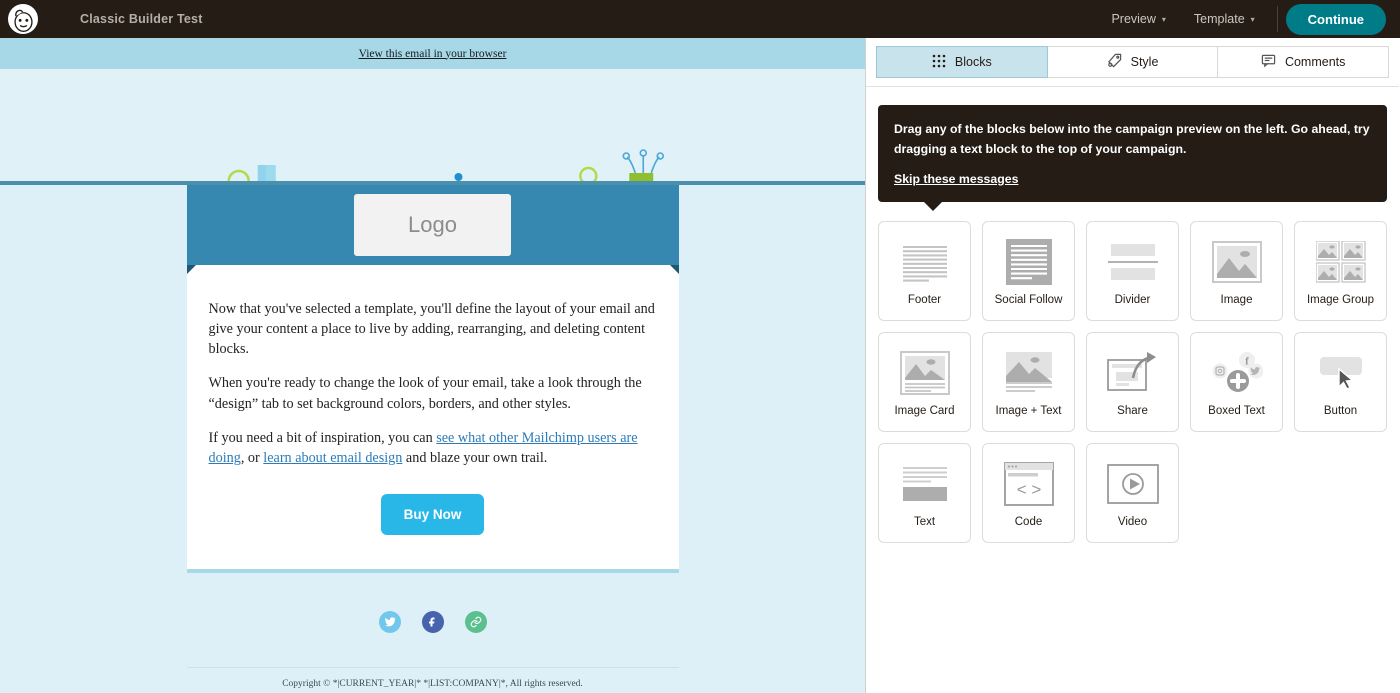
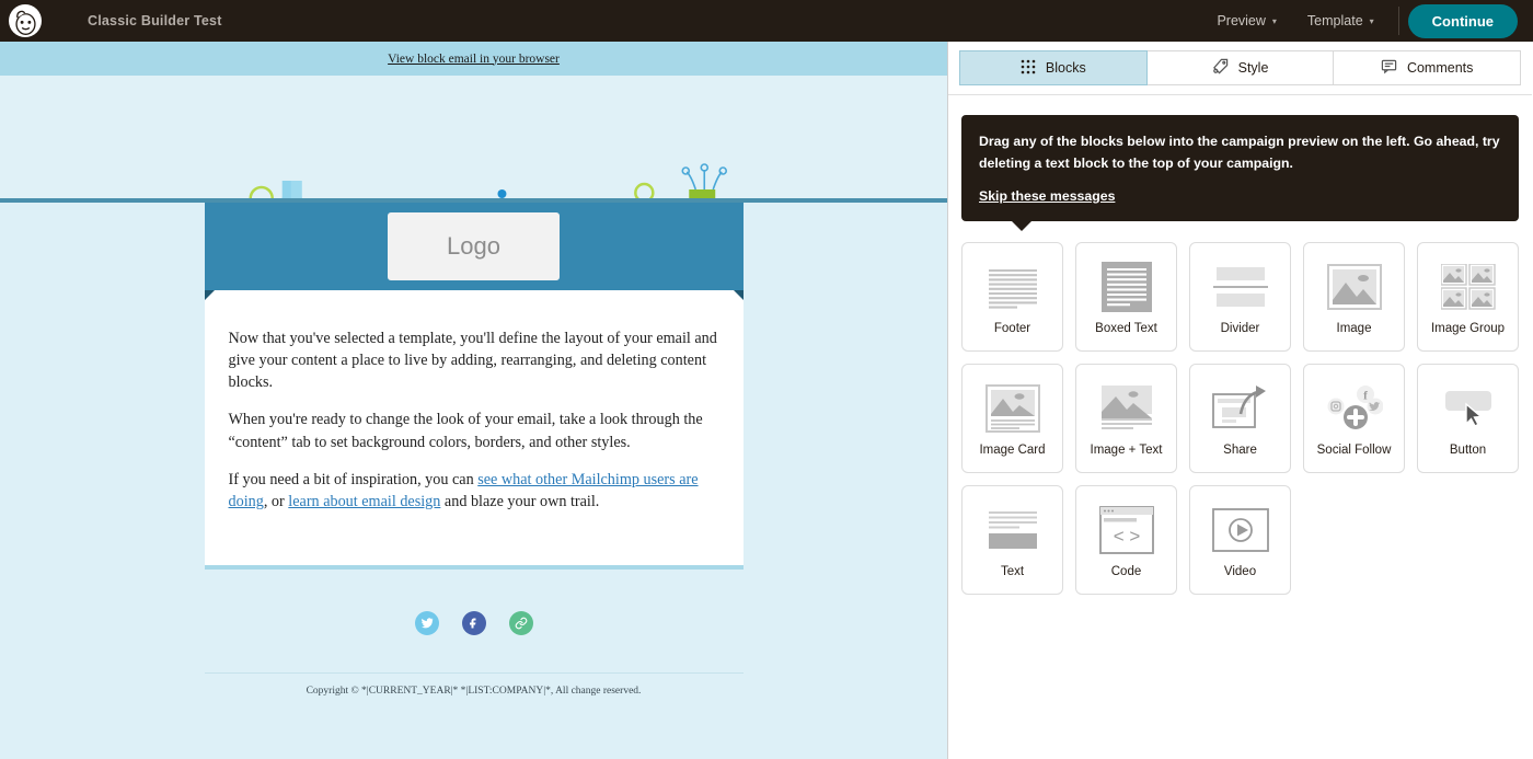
  Classic Builder Test
  Preview
  ▾
  Template
  ▾
  Continue
- View this email in your browser
+ View block email in your browser
  Logo
  Now that you've selected a template, you'll define the layout of your email and give your content a place to live by adding, rearranging, and deleting content blocks.
- When you're ready to change the look of your email, take a look through the “design” tab to set background colors, borders, and other styles.
+ When you're ready to change the look of your email, take a look through the “content” tab to set background colors, borders, and other styles.
  If you need a bit of inspiration, you can see what other Mailchimp users are doing, or learn about email design and blaze your own trail.
- Buy Now
- Copyright © *|CURRENT_YEAR|* *|LIST:COMPANY|*, All rights reserved.
+ Copyright © *|CURRENT_YEAR|* *|LIST:COMPANY|*, All change reserved.
  Blocks
  Style
  Comments
- Drag any of the blocks below into the campaign preview on the left. Go ahead, try dragging a text block to the top of your campaign.
+ Drag any of the blocks below into the campaign preview on the left. Go ahead, try deleting a text block to the top of your campaign.
  Skip these messages
  Footer
- Social Follow
+ Boxed Text
  Divider
  Image
  Image Group
  Image Card
  Image + Text
  Share
  f
- Boxed Text
+ Social Follow
  Button
  Text
  < >
  Code
  Video
